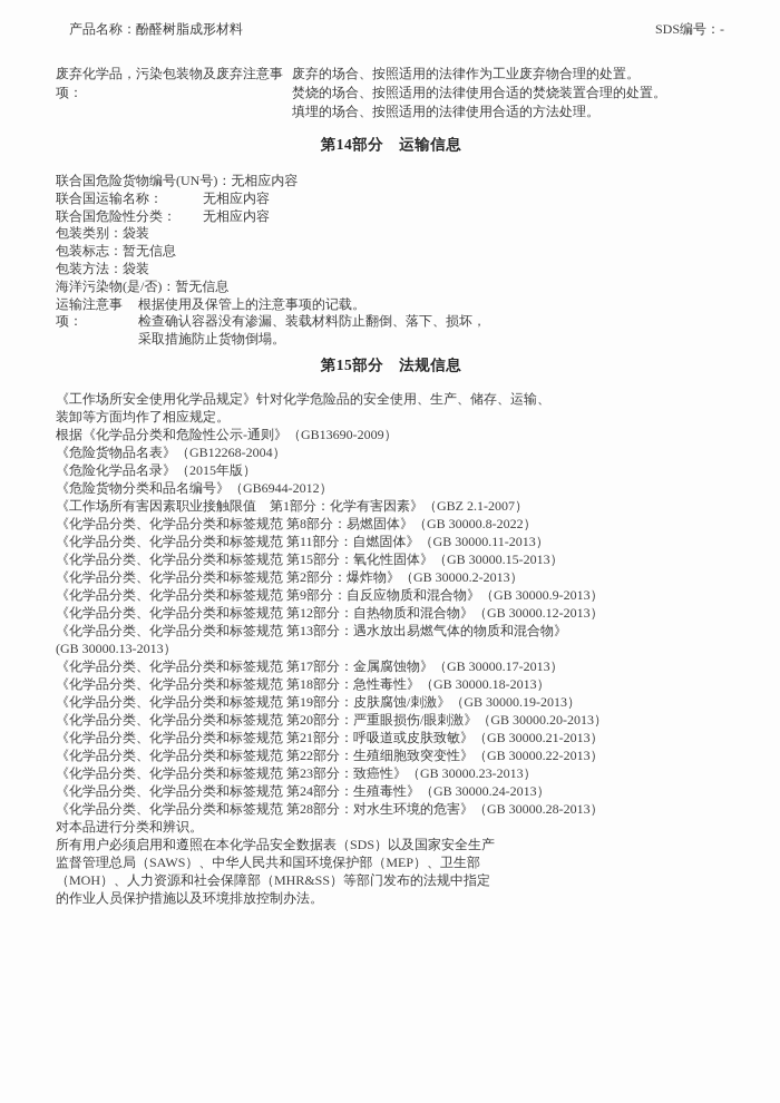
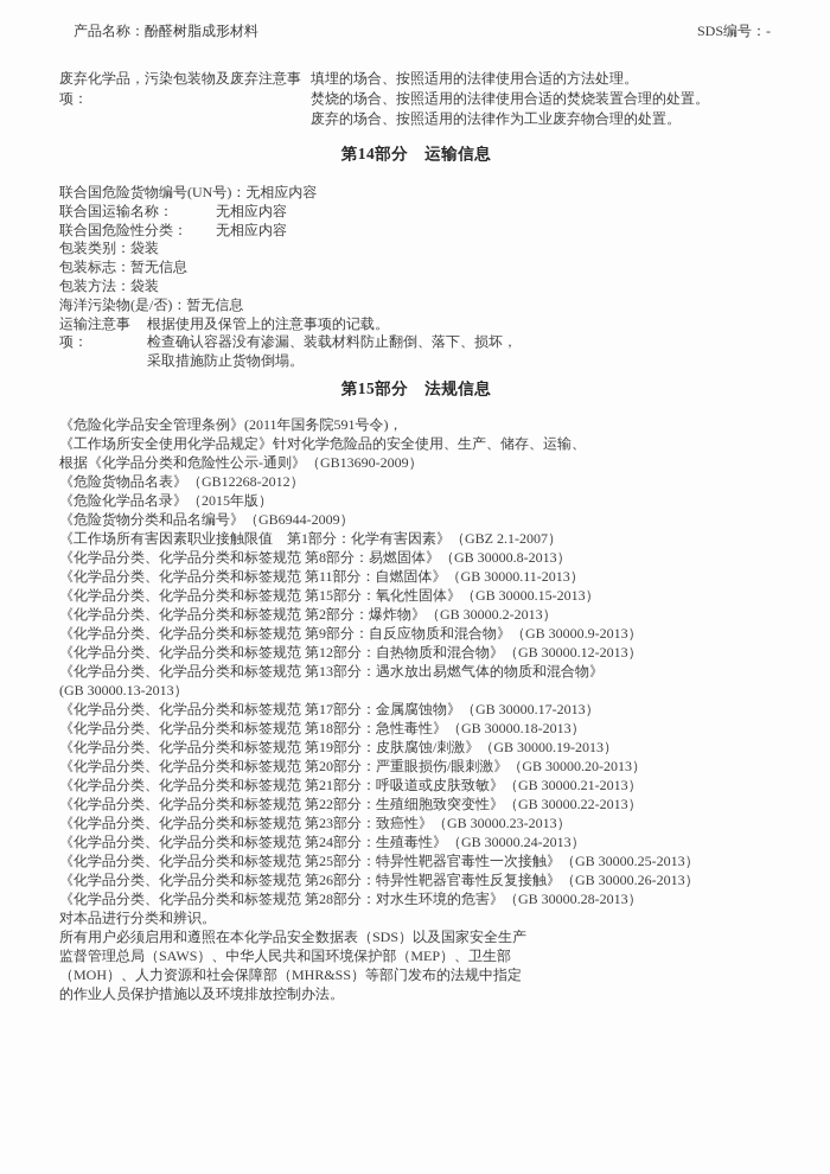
  产品名称：酚醛树脂成形材料
  SDS编号：-
  废弃化学品，污染包装物及废弃注意事项：
- 废弃的场合、按照适用的法律作为工业废弃物合理的处置。
+ 填埋的场合、按照适用的法律使用合适的方法处理。
  焚烧的场合、按照适用的法律使用合适的焚烧装置合理的处置。
- 填埋的场合、按照适用的法律使用合适的方法处理。
+ 废弃的场合、按照适用的法律作为工业废弃物合理的处置。
  第14部分 运输信息
  联合国危险货物编号(UN号)：
  无相应内容
  联合国运输名称：
  无相应内容
  联合国危险性分类：
  无相应内容
  包装类别：
  袋装
  包装标志：
  暂无信息
  包装方法：
  袋装
  海洋污染物(是/否)：
  暂无信息
  运输注意事项：
  根据使用及保管上的注意事项的记载。
  检查确认容器没有渗漏、装载材料防止翻倒、落下、损坏，
  采取措施防止货物倒塌。
  第15部分 法规信息
+ 《危险化学品安全管理条例》(2011年国务院591号令)，
  《工作场所安全使用化学品规定》针对化学危险品的安全使用、生产、储存、运输、
- 装卸等方面均作了相应规定。
  根据《化学品分类和危险性公示-通则》（GB13690-2009）
- 《危险货物品名表》（GB12268-2004）
+ 《危险货物品名表》（GB12268-2012）
  《危险化学品名录》（2015年版）
- 《危险货物分类和品名编号》（GB6944-2012）
+ 《危险货物分类和品名编号》（GB6944-2009）
  《工作场所有害因素职业接触限值 第1部分：化学有害因素》（GBZ 2.1-2007）
- 《化学品分类、化学品分类和标签规范 第8部分：易燃固体》（GB 30000.8-2022）
+ 《化学品分类、化学品分类和标签规范 第8部分：易燃固体》（GB 30000.8-2013）
  《化学品分类、化学品分类和标签规范 第11部分：自燃固体》（GB 30000.11-2013）
  《化学品分类、化学品分类和标签规范 第15部分：氧化性固体》（GB 30000.15-2013）
  《化学品分类、化学品分类和标签规范 第2部分：爆炸物》（GB 30000.2-2013）
  《化学品分类、化学品分类和标签规范 第9部分：自反应物质和混合物》（GB 30000.9-2013）
  《化学品分类、化学品分类和标签规范 第12部分：自热物质和混合物》（GB 30000.12-2013）
  《化学品分类、化学品分类和标签规范 第13部分：遇水放出易燃气体的物质和混合物》
  (GB 30000.13-2013）
  《化学品分类、化学品分类和标签规范 第17部分：金属腐蚀物》（GB 30000.17-2013）
  《化学品分类、化学品分类和标签规范 第18部分：急性毒性》（GB 30000.18-2013）
  《化学品分类、化学品分类和标签规范 第19部分：皮肤腐蚀/刺激》（GB 30000.19-2013）
  《化学品分类、化学品分类和标签规范 第20部分：严重眼损伤/眼刺激》（GB 30000.20-2013）
  《化学品分类、化学品分类和标签规范 第21部分：呼吸道或皮肤致敏》（GB 30000.21-2013）
  《化学品分类、化学品分类和标签规范 第22部分：生殖细胞致突变性》（GB 30000.22-2013）
  《化学品分类、化学品分类和标签规范 第23部分：致癌性》（GB 30000.23-2013）
  《化学品分类、化学品分类和标签规范 第24部分：生殖毒性》（GB 30000.24-2013）
+ 《化学品分类、化学品分类和标签规范 第25部分：特异性靶器官毒性一次接触》（GB 30000.25-2013）
+ 《化学品分类、化学品分类和标签规范 第26部分：特异性靶器官毒性反复接触》（GB 30000.26-2013）
  《化学品分类、化学品分类和标签规范 第28部分：对水生环境的危害》（GB 30000.28-2013）
  对本品进行分类和辨识。
  所有用户必须启用和遵照在本化学品安全数据表（SDS）以及国家安全生产
  监督管理总局（SAWS）、中华人民共和国环境保护部（MEP）、卫生部
  （MOH）、人力资源和社会保障部（MHR&SS）等部门发布的法规中指定
  的作业人员保护措施以及环境排放控制办法。
